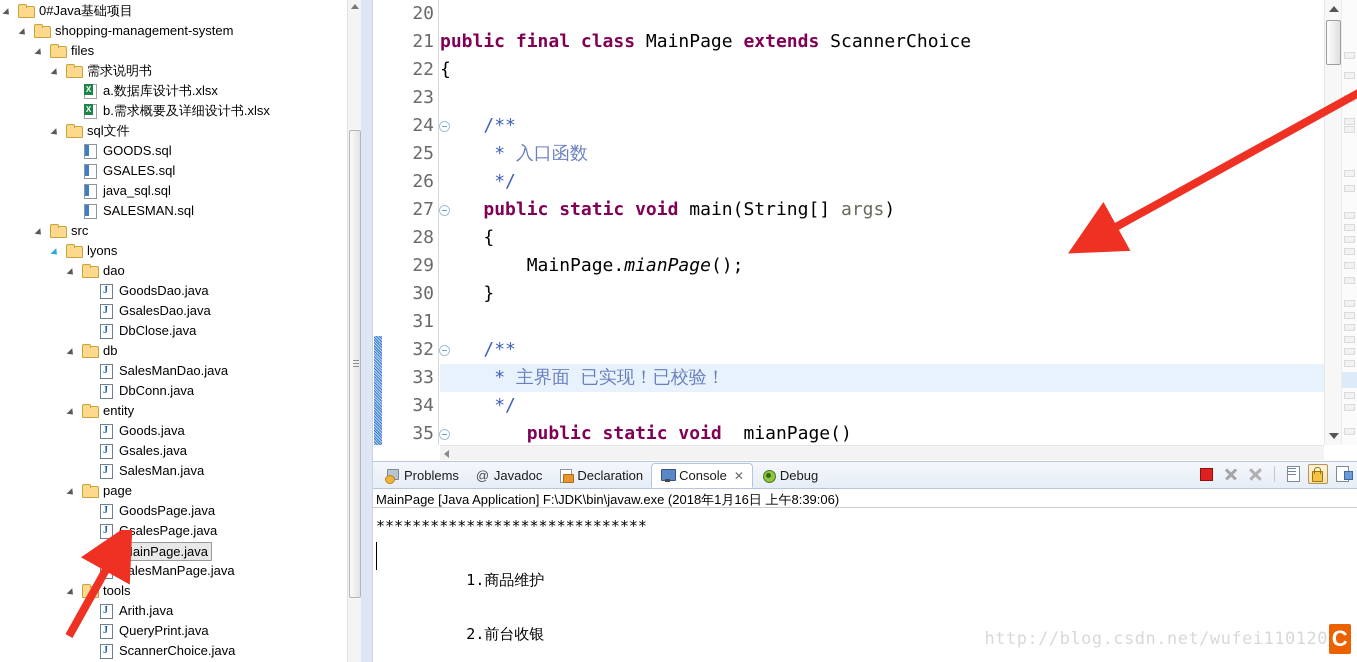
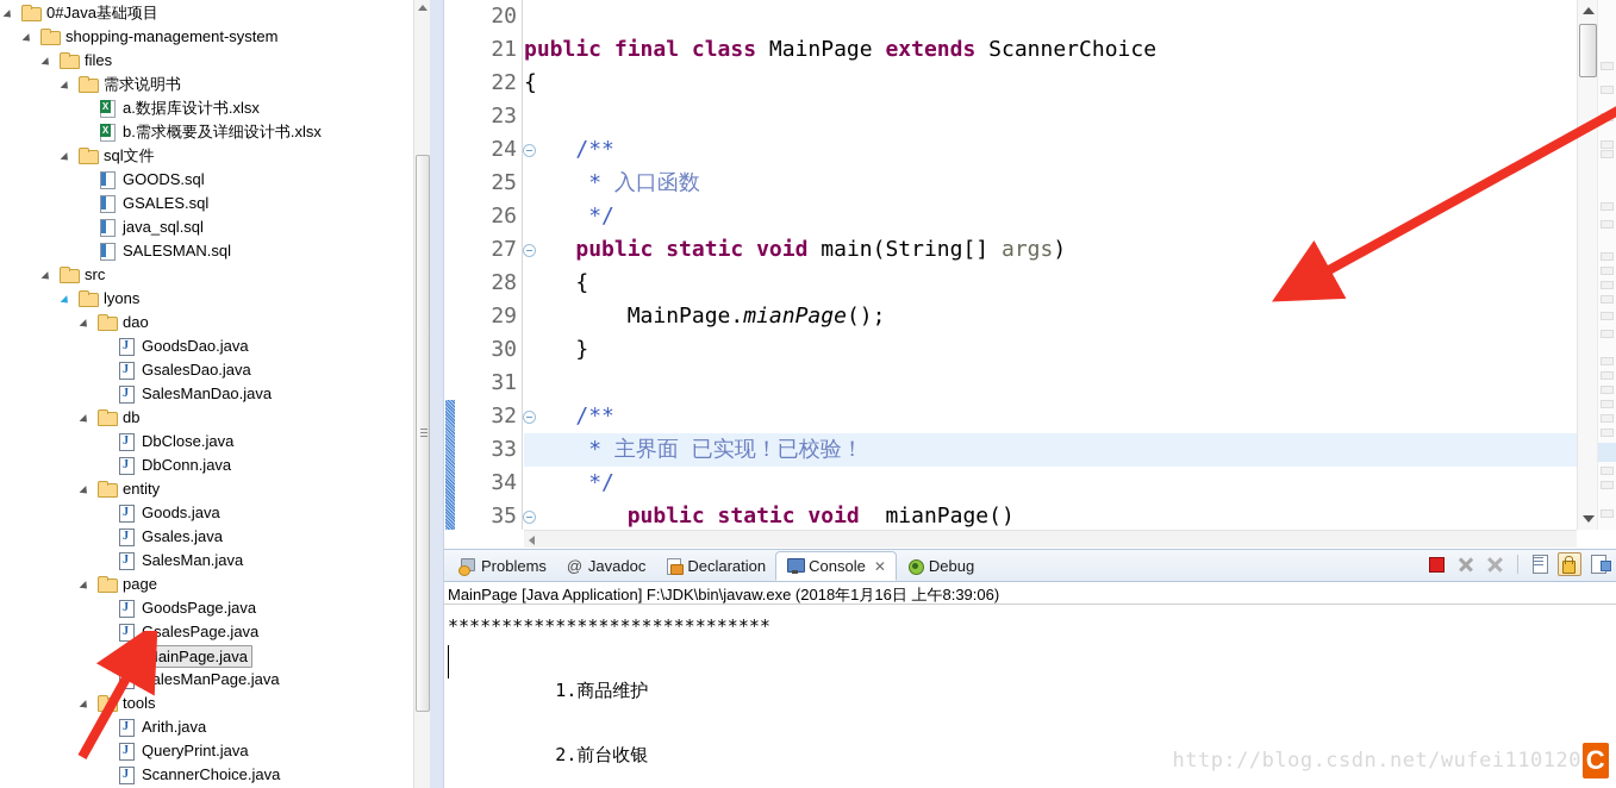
  0#Java基础项目
  shopping-management-system
  files
  需求说明书
  a.数据库设计书.xlsx
  b.需求概要及详细设计书.xlsx
  sql文件
  GOODS.sql
  GSALES.sql
  java_sql.sql
  SALESMAN.sql
  src
  lyons
  dao
  GoodsDao.java
  GsalesDao.java
- DbClose.java
+ SalesManDao.java
  db
- SalesManDao.java
+ DbClose.java
  DbConn.java
  entity
  Goods.java
  Gsales.java
  SalesMan.java
  page
  GoodsPage.java
  GsalesPage.java
  MainPage.java
  SalesManPage.java
  tools
  Arith.java
  QueryPrint.java
  ScannerChoice.java
  20
  21
  22
  23
  24
  25
  26
  27
  28
  29
  30
  31
  32
  33
  34
  35
  public final class MainPage extends ScannerChoice
  {
  /**
  * 入口函数
  */
  public static void main(String[] args)
  {
  MainPage.mianPage();
  }
  /**
  * 主界面 已实现！已校验！
  */
  public static void mianPage()
  Problems
  Javadoc
  Declaration
  Console
  ✕
  Debug
  MainPage [Java Application] F:\JDK\bin\javaw.exe (2018年1月16日 上午8:39:06)
  ******************************
  1.商品维护
  2.前台收银
  http://blog.csdn.net/wufei110120
  C
